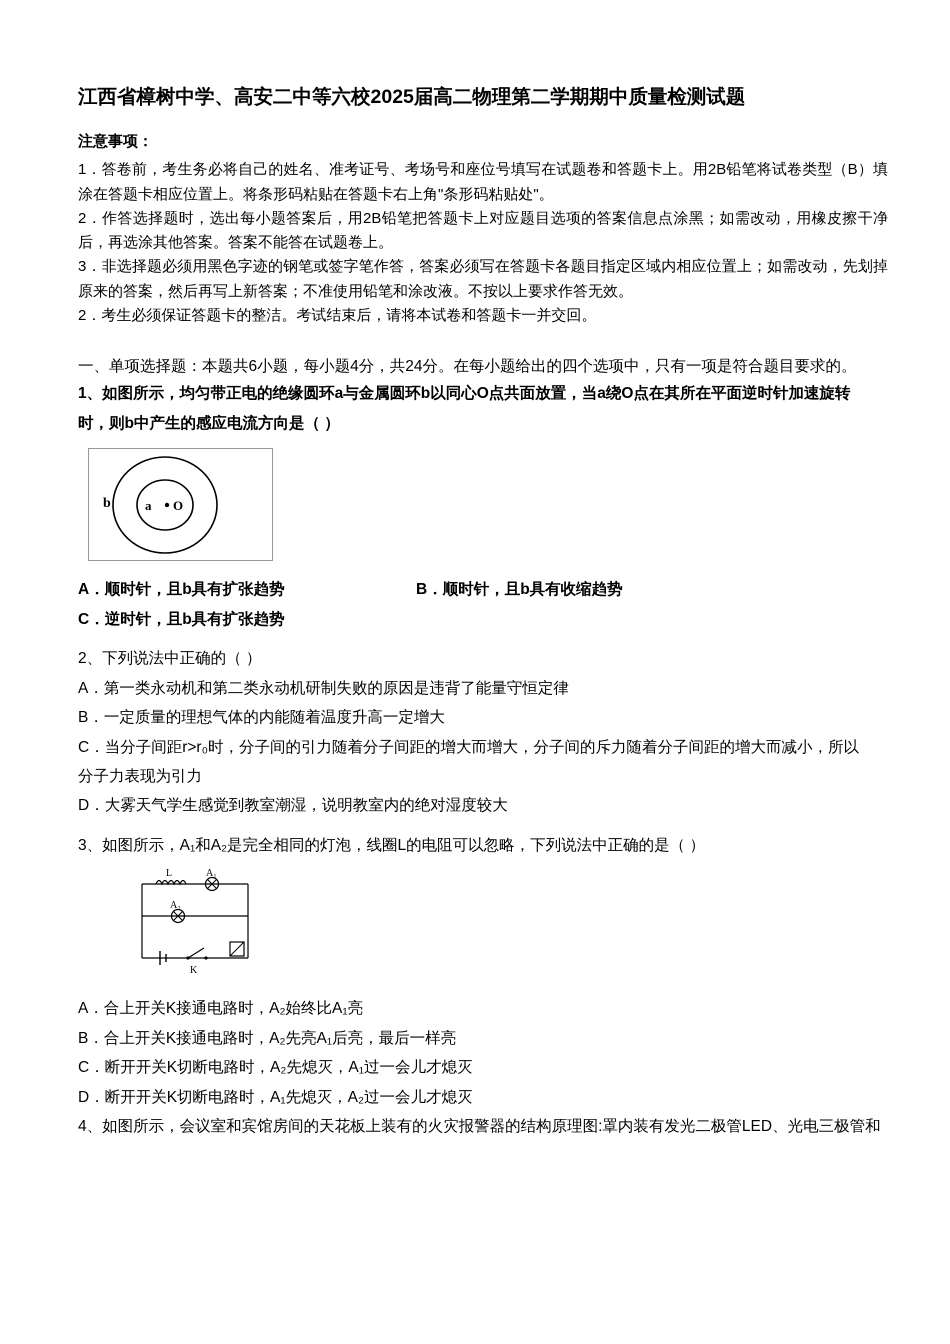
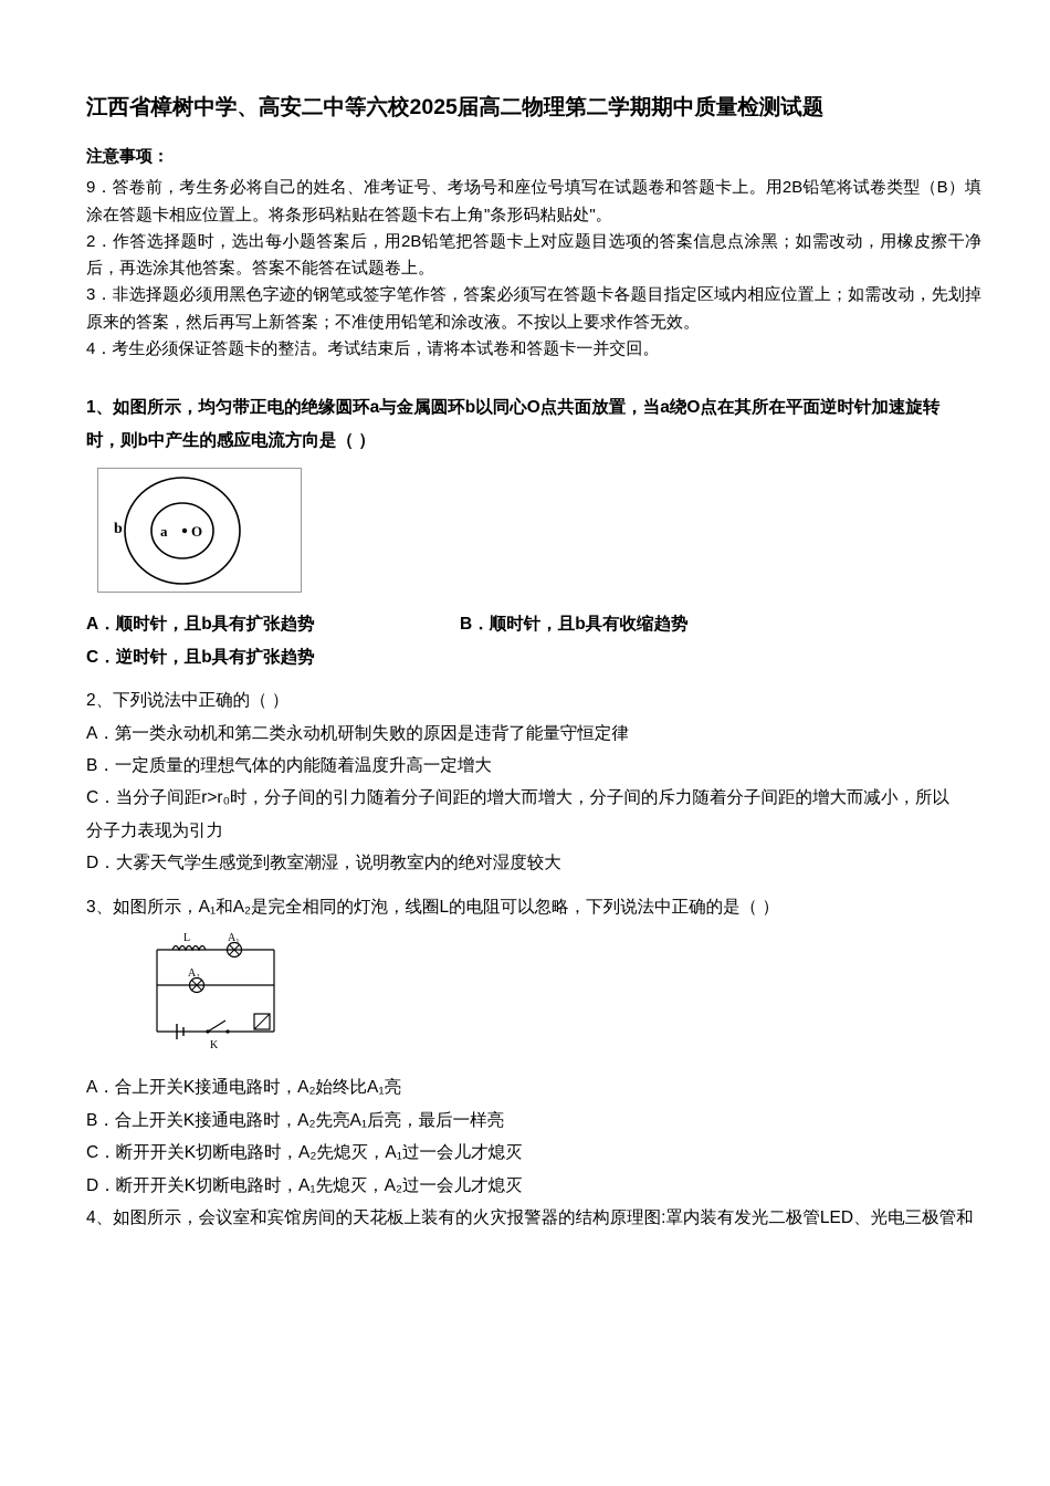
  江西省樟树中学、高安二中等六校2025届高二物理第二学期期中质量检测试题
  注意事项：
- 1．答卷前，考生务必将自己的姓名、准考证号、考场号和座位号填写在试题卷和答题卡上。用2B铅笔将试卷类型（B）填涂在答题卡相应位置上。将条形码粘贴在答题卡右上角"条形码粘贴处"。
+ 9．答卷前，考生务必将自己的姓名、准考证号、考场号和座位号填写在试题卷和答题卡上。用2B铅笔将试卷类型（B）填涂在答题卡相应位置上。将条形码粘贴在答题卡右上角"条形码粘贴处"。
  2．作答选择题时，选出每小题答案后，用2B铅笔把答题卡上对应题目选项的答案信息点涂黑；如需改动，用橡皮擦干净后，再选涂其他答案。答案不能答在试题卷上。
  3．非选择题必须用黑色字迹的钢笔或签字笔作答，答案必须写在答题卡各题目指定区域内相应位置上；如需改动，先划掉原来的答案，然后再写上新答案；不准使用铅笔和涂改液。不按以上要求作答无效。
- 2．考生必须保证答题卡的整洁。考试结束后，请将本试卷和答题卡一并交回。
+ 4．考生必须保证答题卡的整洁。考试结束后，请将本试卷和答题卡一并交回。
- 一、单项选择题：本题共6小题，每小题4分，共24分。在每小题给出的四个选项中，只有一项是符合题目要求的。
  1、如图所示，均匀带正电的绝缘圆环a与金属圆环b以同心O点共面放置，当a绕O点在其所在平面逆时针加速旋转
  时，则b中产生的感应电流方向是（ ）
  b
  a
  O
  A．顺时针，且b具有扩张趋势
  B．顺时针，且b具有收缩趋势
  C．逆时针，且b具有扩张趋势
  2、下列说法中正确的（ ）
  A．第一类永动机和第二类永动机研制失败的原因是违背了能量守恒定律
  B．一定质量的理想气体的内能随着温度升高一定增大
  C．当分子间距r>r₀时，分子间的引力随着分子间距的增大而增大，分子间的斥力随着分子间距的增大而减小，所以
  分子力表现为引力
  D．大雾天气学生感觉到教室潮湿，说明教室内的绝对湿度较大
  3、如图所示，A₁和A₂是完全相同的灯泡，线圈L的电阻可以忽略，下列说法中正确的是（ ）
  L
  A₁
  A₂
  K
  A．合上开关K接通电路时，A₂始终比A₁亮
  B．合上开关K接通电路时，A₂先亮A₁后亮，最后一样亮
  C．断开开关K切断电路时，A₂先熄灭，A₁过一会儿才熄灭
  D．断开开关K切断电路时，A₁先熄灭，A₂过一会儿才熄灭
  4、如图所示，会议室和宾馆房间的天花板上装有的火灾报警器的结构原理图:罩内装有发光二极管LED、光电三极管和
